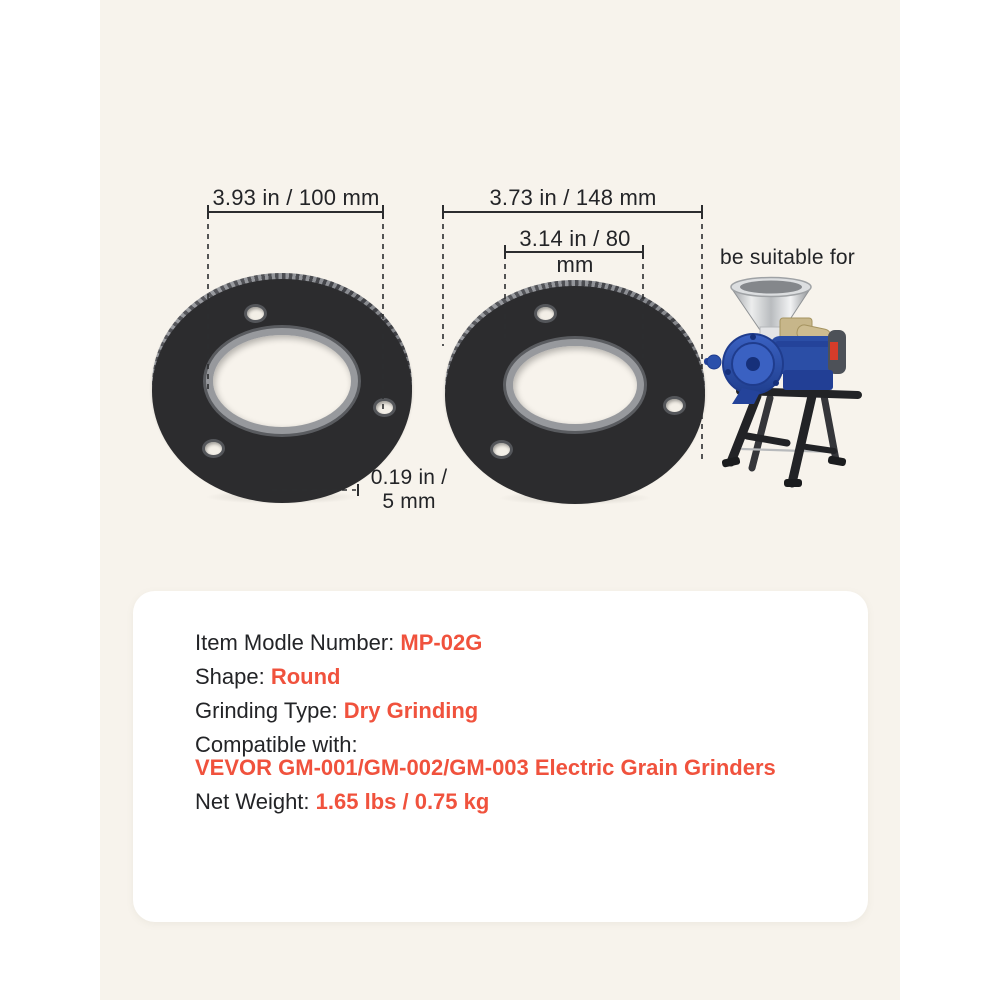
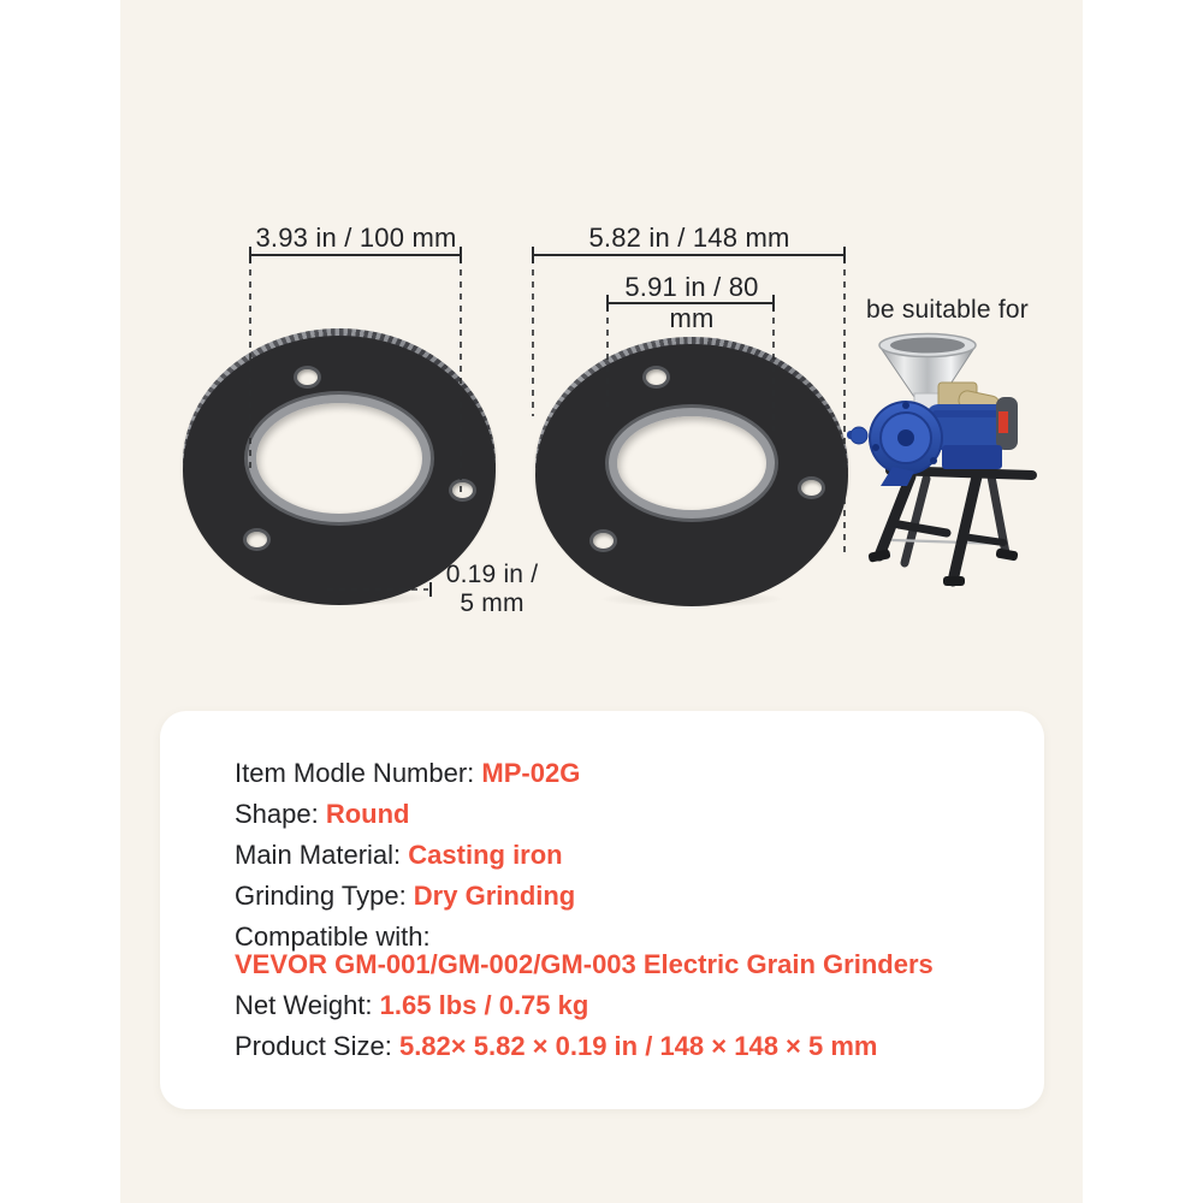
  3.93 in / 100 mm
- 3.73 in / 148 mm
+ 5.82 in / 148 mm
- 3.14 in / 80 mm
+ 5.91 in / 80 mm
  0.19 in /
  5 mm
  be suitable for
  Item Modle Number: MP-02G
  Shape: Round
+ Main Material: Casting iron
  Grinding Type: Dry Grinding
  Compatible with:
  VEVOR GM-001/GM-002/GM-003 Electric Grain Grinders
  Net Weight: 1.65 lbs / 0.75 kg
+ Product Size: 5.82× 5.82 × 0.19 in / 148 × 148 × 5 mm
